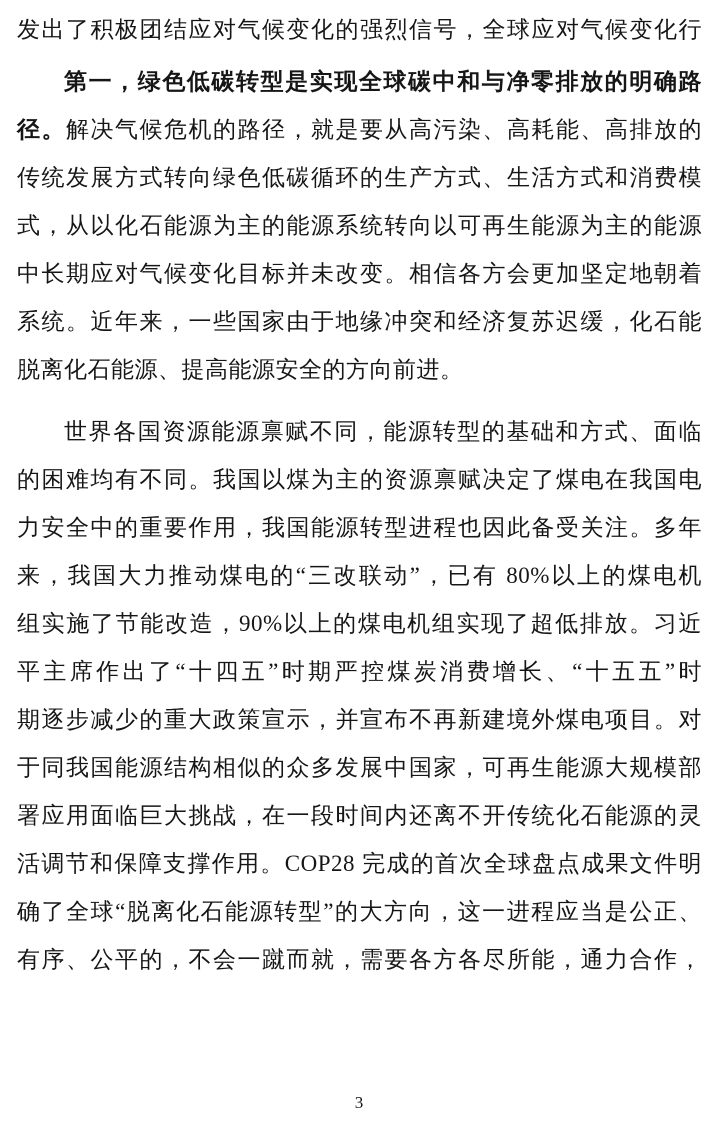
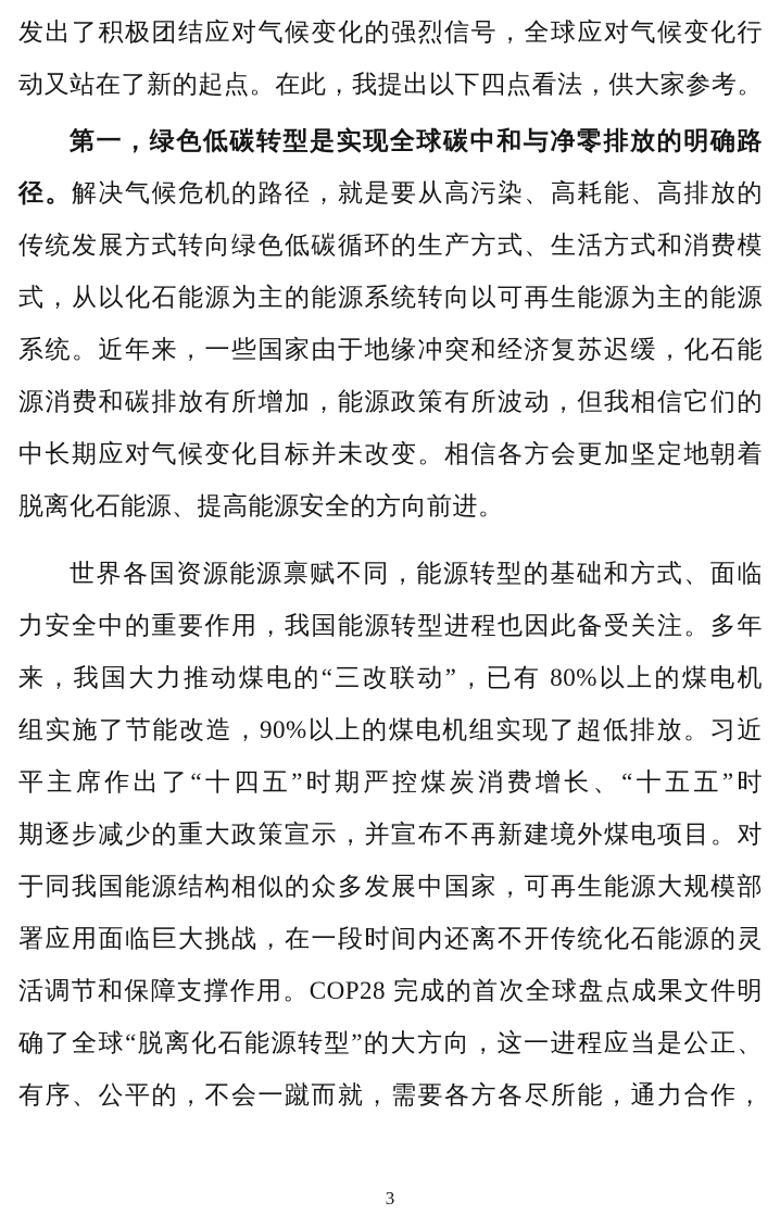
  发出了积极团结应对气候变化的强烈信号，全球应对气候变化行
+ 动又站在了新的起点。在此，我提出以下四点看法，供大家参考。
  第一，绿色低碳转型是实现全球碳中和与净零排放的明确路
  径。解决气候危机的路径，就是要从高污染、高耗能、高排放的
  传统发展方式转向绿色低碳循环的生产方式、生活方式和消费模
  式，从以化石能源为主的能源系统转向以可再生能源为主的能源
- 中长期应对气候变化目标并未改变。相信各方会更加坚定地朝着
+ 系统。近年来，一些国家由于地缘冲突和经济复苏迟缓，化石能
+ 源消费和碳排放有所增加，能源政策有所波动，但我相信它们的
- 系统。近年来，一些国家由于地缘冲突和经济复苏迟缓，化石能
+ 中长期应对气候变化目标并未改变。相信各方会更加坚定地朝着
  脱离化石能源、提高能源安全的方向前进。
  世界各国资源能源禀赋不同，能源转型的基础和方式、面临
- 的困难均有不同。我国以煤为主的资源禀赋决定了煤电在我国电
  力安全中的重要作用，我国能源转型进程也因此备受关注。多年
  来，我国大力推动煤电的“三改联动”，已有 80%以上的煤电机
  组实施了节能改造，90%以上的煤电机组实现了超低排放。习近
  平主席作出了“十四五”时期严控煤炭消费增长、“十五五”时
  期逐步减少的重大政策宣示，并宣布不再新建境外煤电项目。对
  于同我国能源结构相似的众多发展中国家，可再生能源大规模部
  署应用面临巨大挑战，在一段时间内还离不开传统化石能源的灵
  活调节和保障支撑作用。COP28 完成的首次全球盘点成果文件明
  确了全球“脱离化石能源转型”的大方向，这一进程应当是公正、
  有序、公平的，不会一蹴而就，需要各方各尽所能，通力合作，
  3
